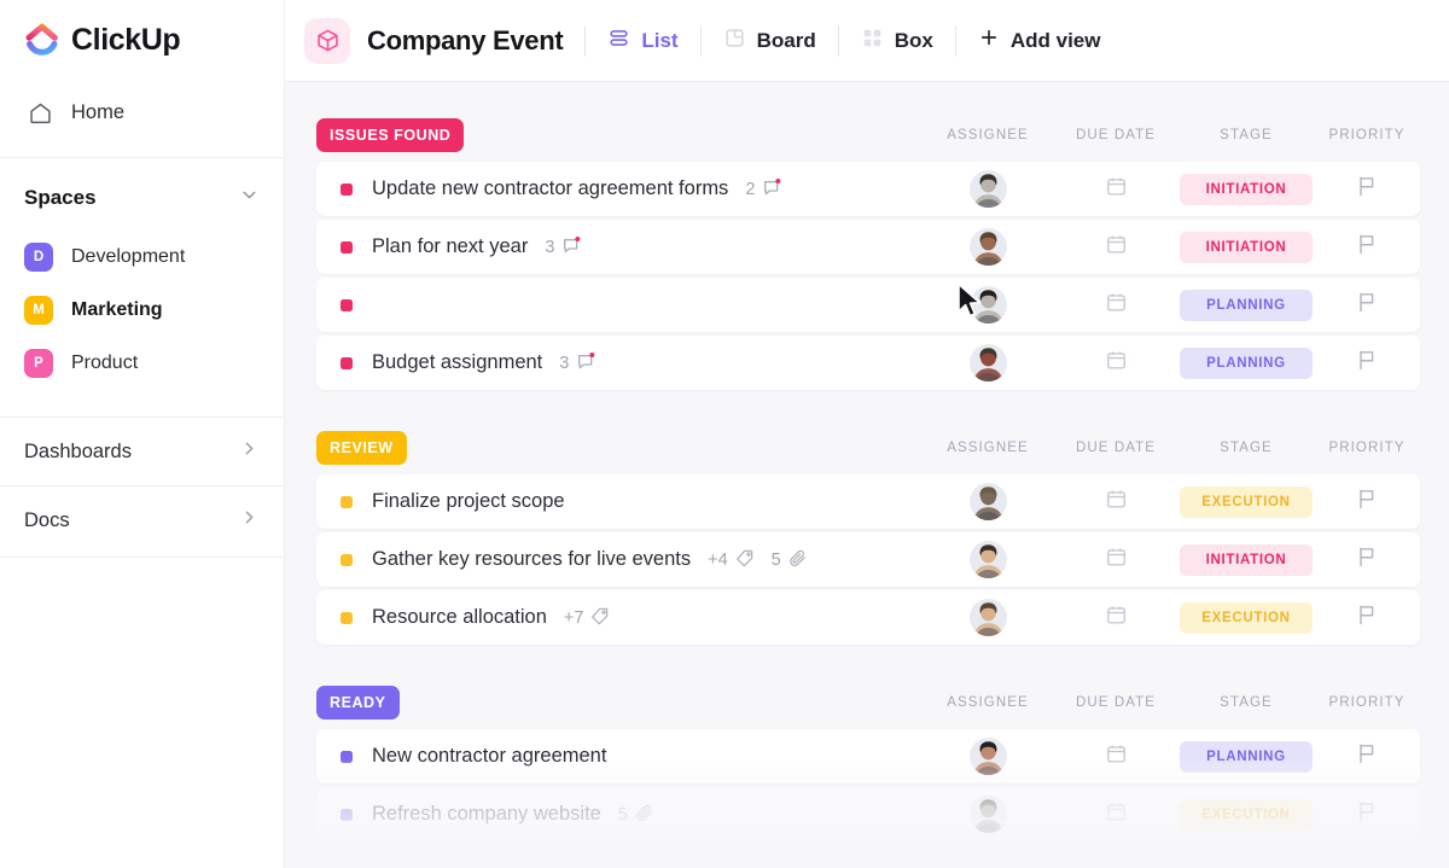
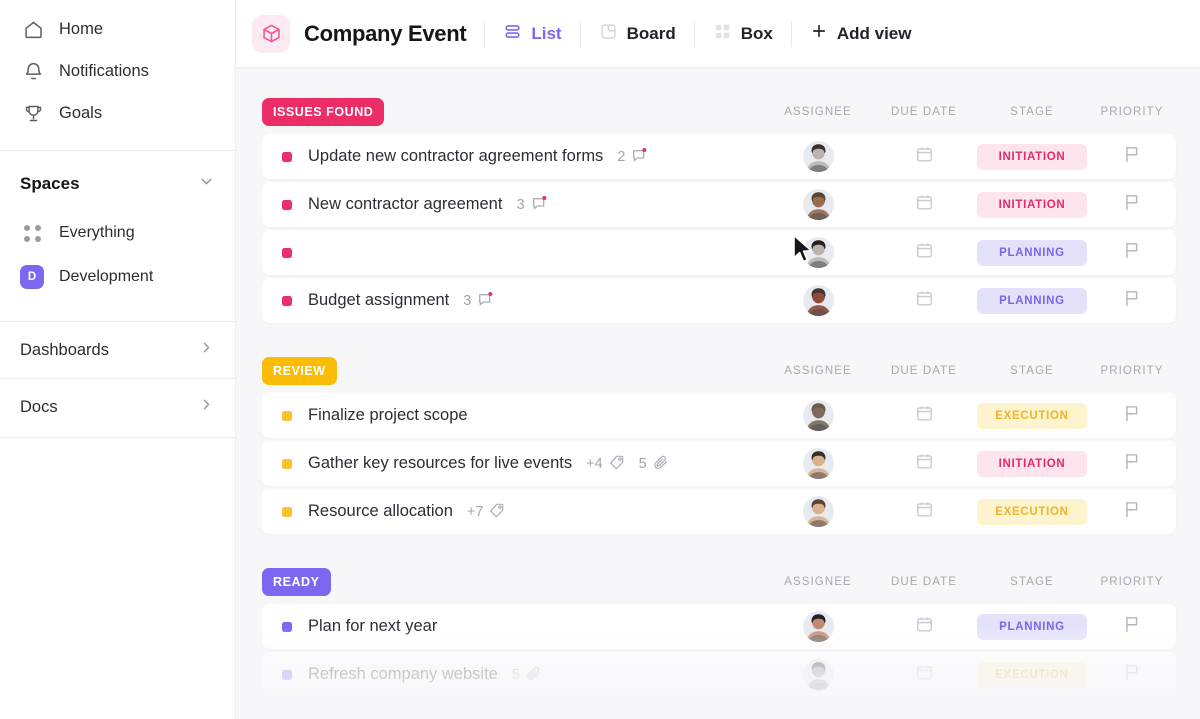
- ClickUp
  Home
+ Notifications
+ Goals
  Spaces
+ Everything
  D
  Development
- M
- Marketing
- P
- Product
  Dashboards
  Docs
  Company Event
  List
  Board
  Box
  Add view
  ISSUES FOUND
  ASSIGNEE
  DUE DATE
  STAGE
  PRIORITY
  Update new contractor agreement forms
  2
  INITIATION
- Plan for next year
+ New contractor agreement
  3
  INITIATION
  PLANNING
  Budget assignment
  3
  PLANNING
  REVIEW
  ASSIGNEE
  DUE DATE
  STAGE
  PRIORITY
  Finalize project scope
  EXECUTION
  Gather key resources for live events
  +4
  5
  INITIATION
  Resource allocation
  +7
  EXECUTION
  READY
  ASSIGNEE
  DUE DATE
  STAGE
  PRIORITY
- New contractor agreement
+ Plan for next year
